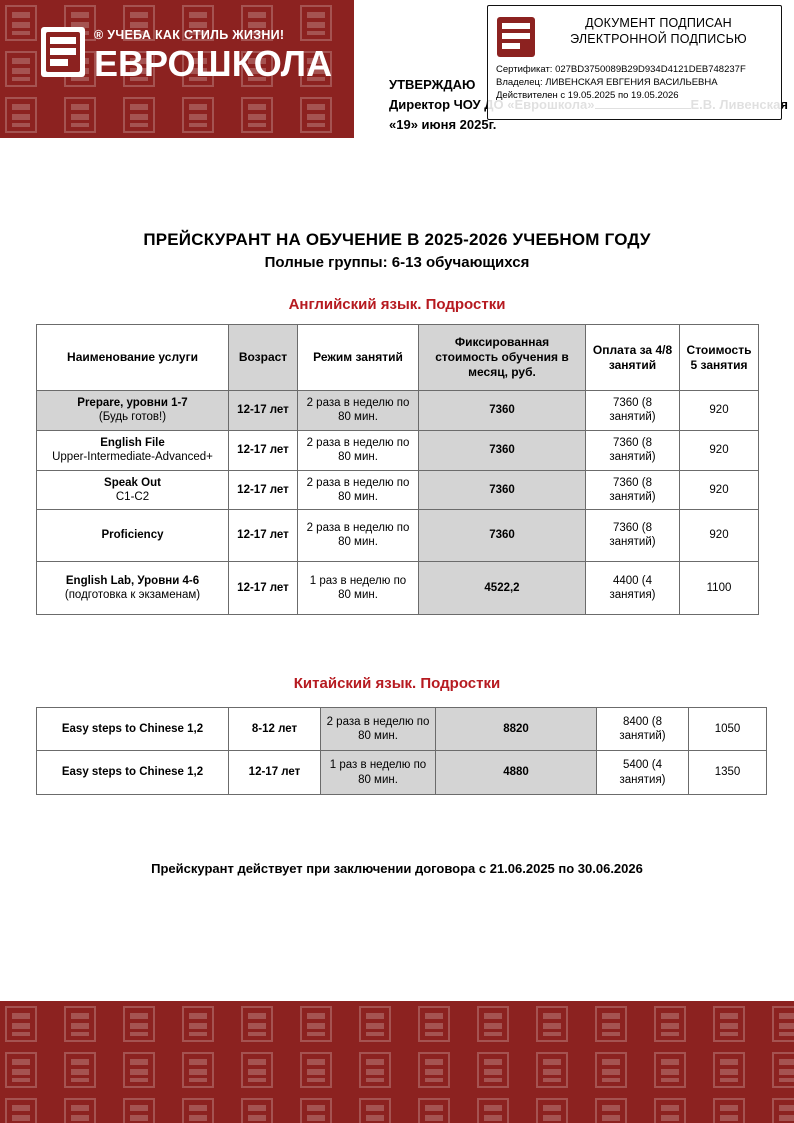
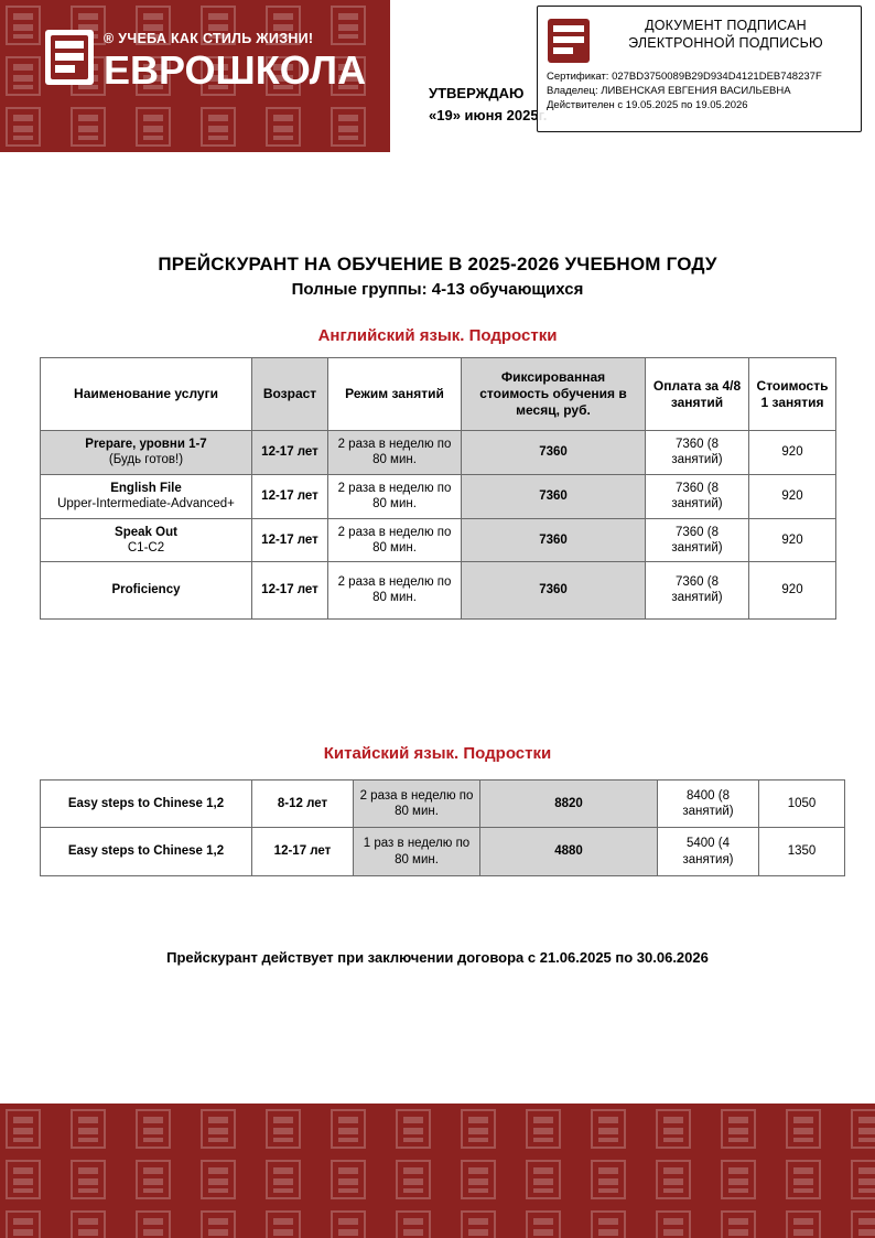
  ® УЧЕБА КАК СТИЛЬ ЖИЗНИ!
  ЕВРОШКОЛА
  УТВЕРЖДАЮ
- Директор ЧОУ ДО «Еврошкола» Е.В. Ливенская
  «19» июня 2025г.
  ДОКУМЕНТ ПОДПИСАН
  ЭЛЕКТРОННОЙ ПОДПИСЬЮ
  Сертификат: 027BD3750089B29D934D4121DEB748237F
  Владелец: ЛИВЕНСКАЯ ЕВГЕНИЯ ВАСИЛЬЕВНА
  Действителен с 19.05.2025 по 19.05.2026
  ПРЕЙСКУРАНТ НА ОБУЧЕНИЕ В 2025-2026 УЧЕБНОМ ГОДУ
- Полные группы: 6-13 обучающихся
+ Полные группы: 4-13 обучающихся
  Английский язык. Подростки
- Наименование услуги	Возраст	Режим занятий	Фиксированная стоимость обучения в месяц, руб.	Оплата за 4/8 занятий	Стоимость 5 занятия
+ Наименование услуги	Возраст	Режим занятий	Фиксированная стоимость обучения в месяц, руб.	Оплата за 4/8 занятий	Стоимость 1 занятия
  Prepare, уровни 1-7(Будь готов!)	12-17 лет	2 раза в неделю по 80 мин.	7360	7360 (8 занятий)	920
  English FileUpper-Intermediate-Advanced+	12-17 лет	2 раза в неделю по 80 мин.	7360	7360 (8 занятий)	920
  Speak OutC1-C2	12-17 лет	2 раза в неделю по 80 мин.	7360	7360 (8 занятий)	920
  Proficiency	12-17 лет	2 раза в неделю по 80 мин.	7360	7360 (8 занятий)	920
- English Lab, Уровни 4-6(подготовка к экзаменам)	12-17 лет	1 раз в неделю по 80 мин.	4522,2	4400 (4 занятия)	1100
  Китайский язык. Подростки
  Easy steps to Chinese 1,2	8-12 лет	2 раза в неделю по 80 мин.	8820	8400 (8 занятий)	1050
  Easy steps to Chinese 1,2	12-17 лет	1 раз в неделю по 80 мин.	4880	5400 (4 занятия)	1350
  Прейскурант действует при заключении договора с 21.06.2025 по 30.06.2026
